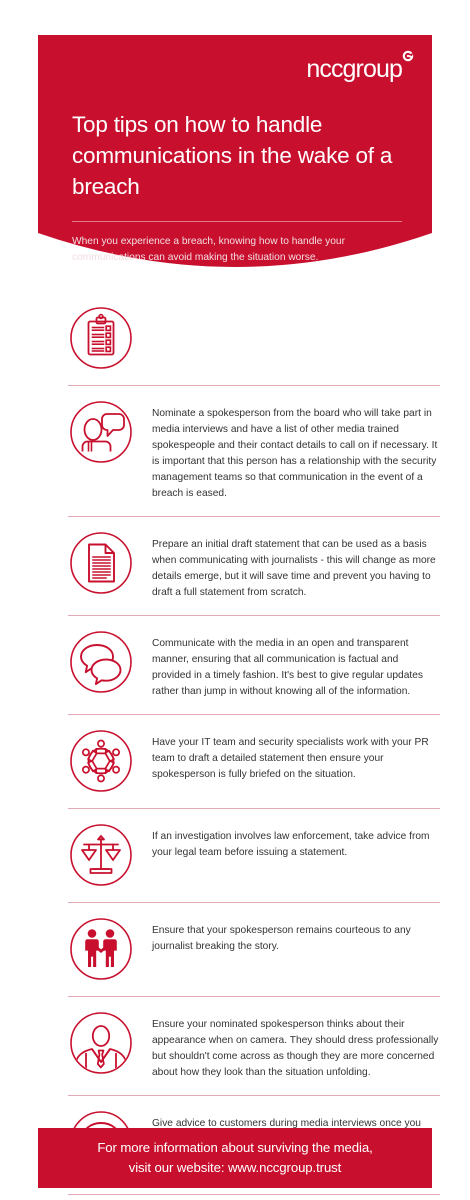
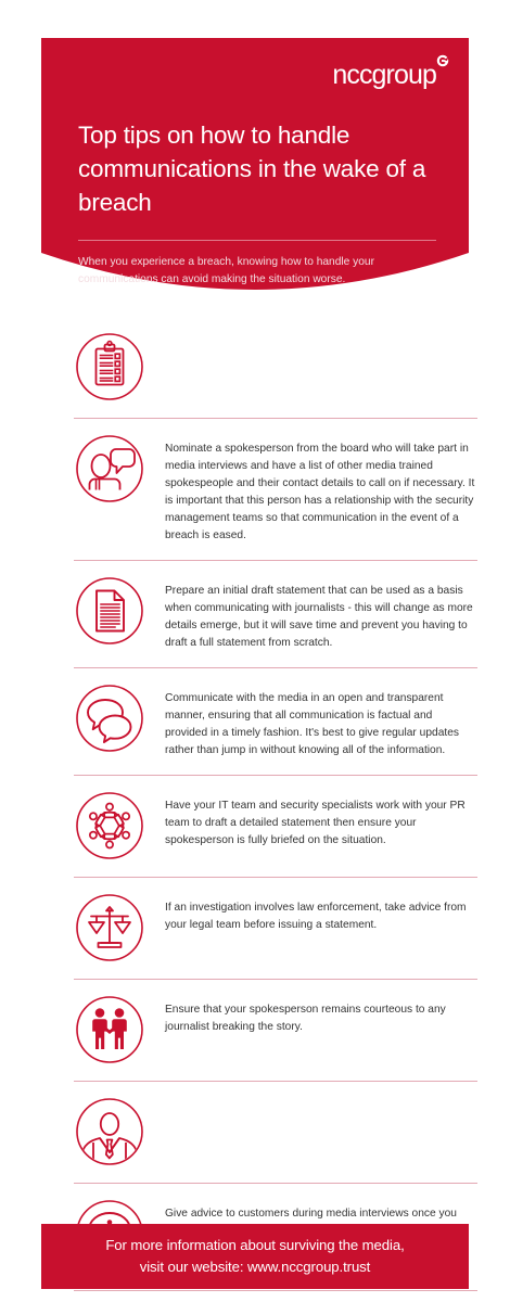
  nccgroup
  Top tips on how to handle communications in the wake of a breach
  When you experience a breach, knowing how to handle your communications can avoid making the situation worse.
  Nominate a spokesperson from the board who will take part in media interviews and have a list of other media trained spokespeople and their contact details to call on if necessary. It is important that this person has a relationship with the security management teams so that communication in the event of a breach is eased.
  Prepare an initial draft statement that can be used as a basis when communicating with journalists - this will change as more details emerge, but it will save time and prevent you having to draft a full statement from scratch.
  Communicate with the media in an open and transparent manner, ensuring that all communication is factual and provided in a timely fashion. It's best to give regular updates rather than jump in without knowing all of the information.
  Have your IT team and security specialists work with your PR team to draft a detailed statement then ensure your spokesperson is fully briefed on the situation.
  If an investigation involves law enforcement, take advice from your legal team before issuing a statement.
  Ensure that your spokesperson remains courteous to any journalist breaking the story.
- Ensure your nominated spokesperson thinks about their appearance when on camera. They should dress professionally but shouldn't come across as though they are more concerned about how they look than the situation unfolding.
  For more information about surviving the media,
  visit our website: www.nccgroup.trust
